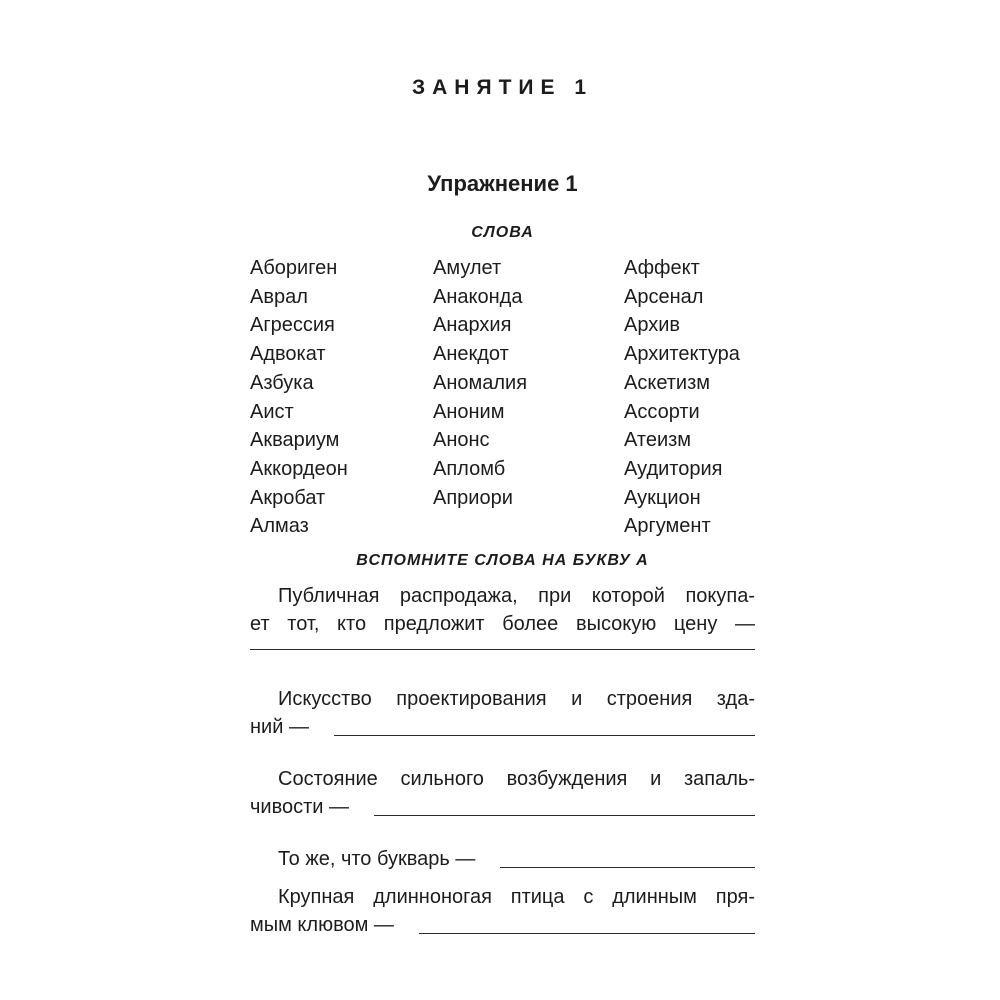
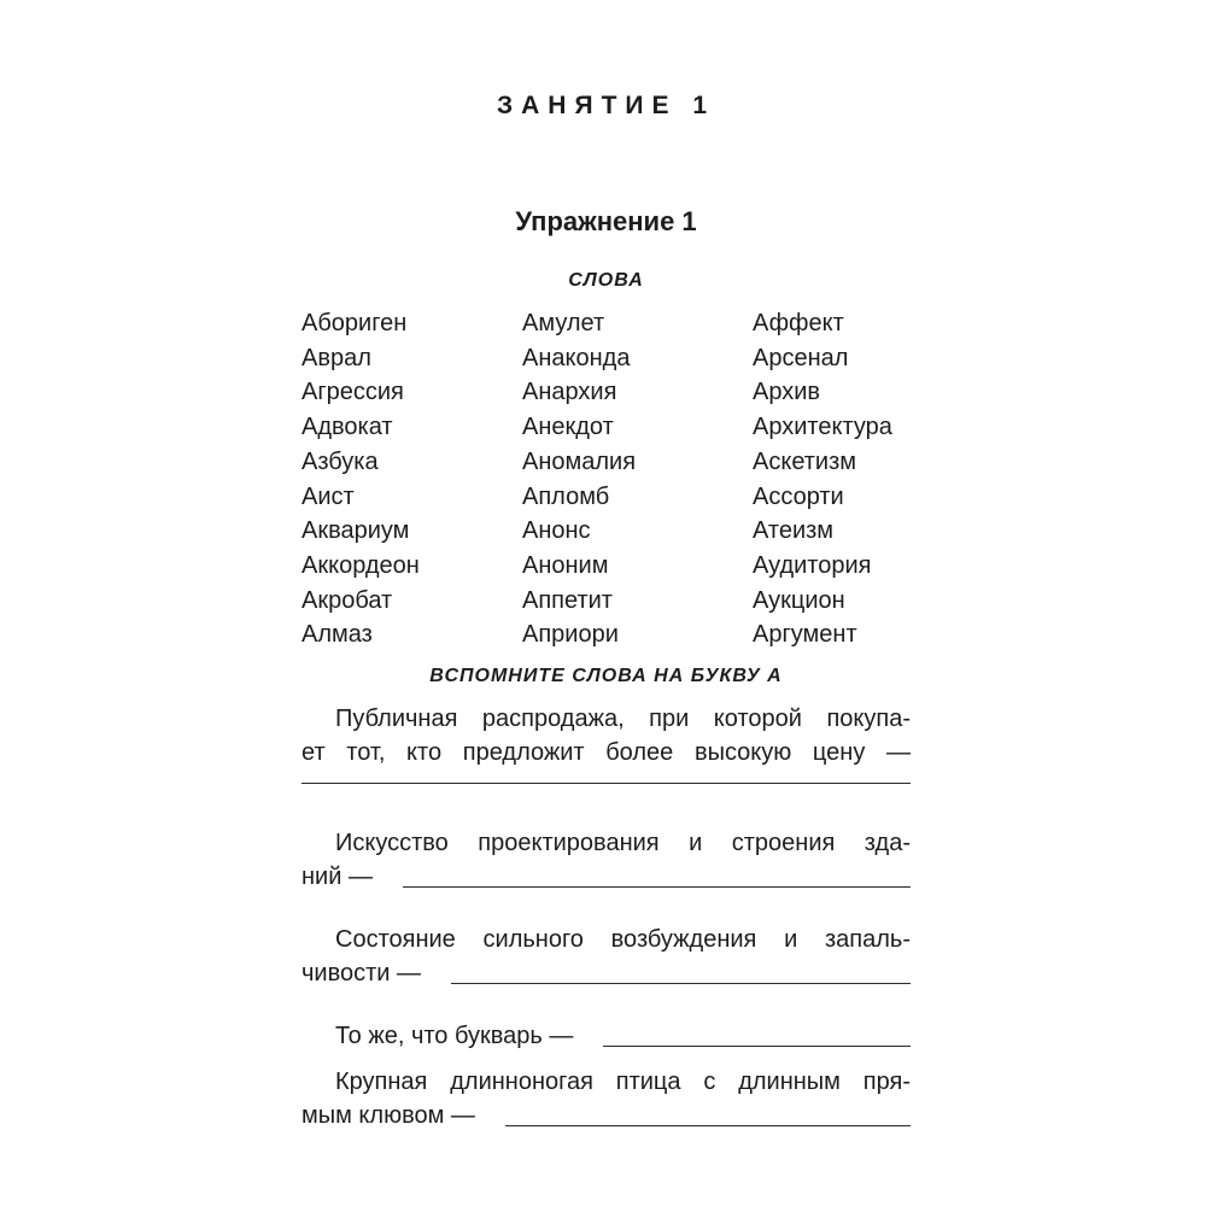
  ЗАНЯТИЕ 1
  Упражнение 1
  СЛОВА
  Абориген
  Аврал
  Агрессия
  Адвокат
  Азбука
  Аист
  Аквариум
  Аккордеон
  Акробат
  Алмаз
  Амулет
  Анаконда
  Анархия
  Анекдот
  Аномалия
- Аноним
+ Апломб
  Анонс
- Апломб
+ Аноним
+ Аппетит
  Априори
  Аффект
  Арсенал
  Архив
  Архитектура
  Аскетизм
  Ассорти
  Атеизм
  Аудитория
  Аукцион
  Аргумент
  ВСПОМНИТЕ СЛОВА НА БУКВУ А
  Публичная распродажа, при которой покупа-
  ет тот, кто предложит более высокую цену —
  Искусство проектирования и строения зда-
  ний —
  Состояние сильного возбуждения и запаль-
  чивости —
  То же, что букварь —
  Крупная длинноногая птица с длинным пря-
  мым клювом —
